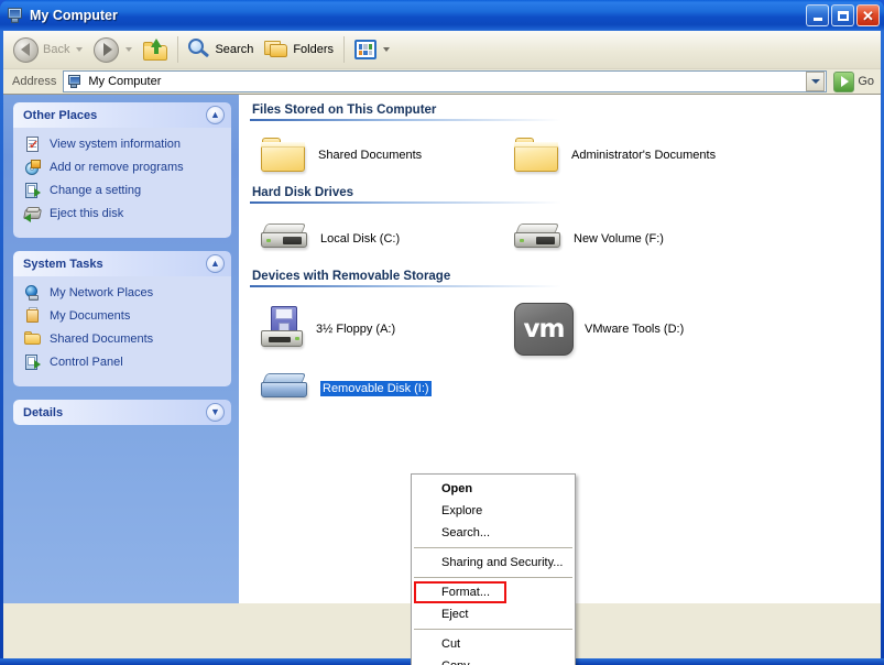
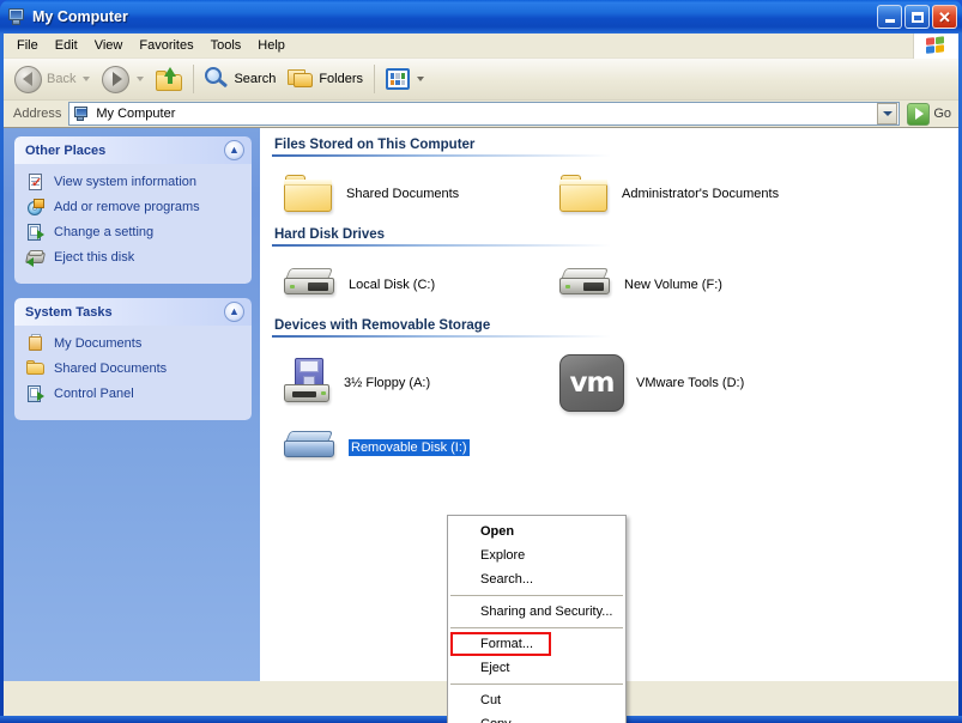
  My Computer
  ✕
+ File
+ Edit
+ View
+ Favorites
+ Tools
+ Help
  Back
  Search
  Folders
  Address
  My Computer
  Go
  Other Places
  ▲
  ✓
  View system information
  Add or remove programs
  Change a setting
  Eject this disk
  System Tasks
  ▲
- My Network Places
  My Documents
  Shared Documents
  Control Panel
- Details
- ▼
  Files Stored on This Computer
  Shared Documents
  Administrator's Documents
  Hard Disk Drives
  Local Disk (C:)
  New Volume (F:)
  Devices with Removable Storage
  3½ Floppy (A:)
  vm
  VMware Tools (D:)
  Removable Disk (I:)
  Open
  Explore
  Search...
  Sharing and Security...
  Format...
  Eject
  Cut
